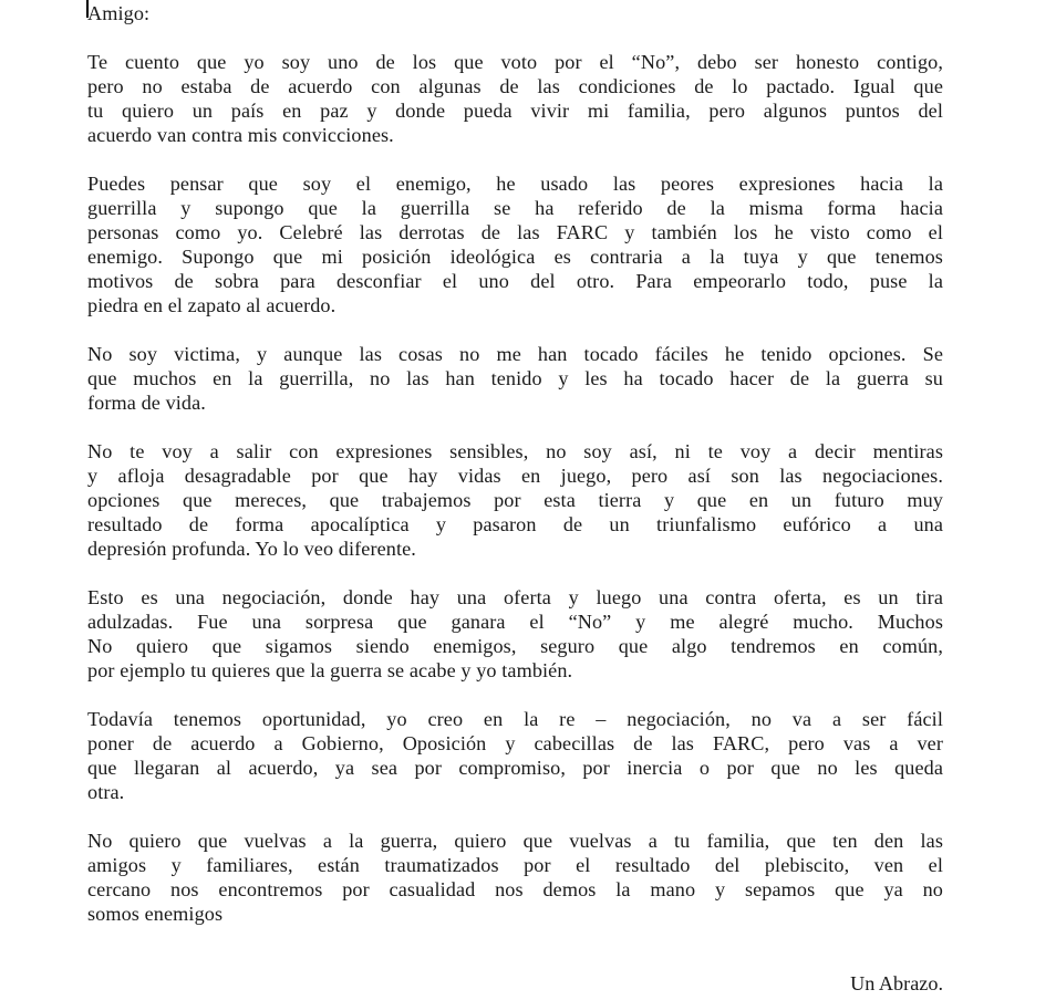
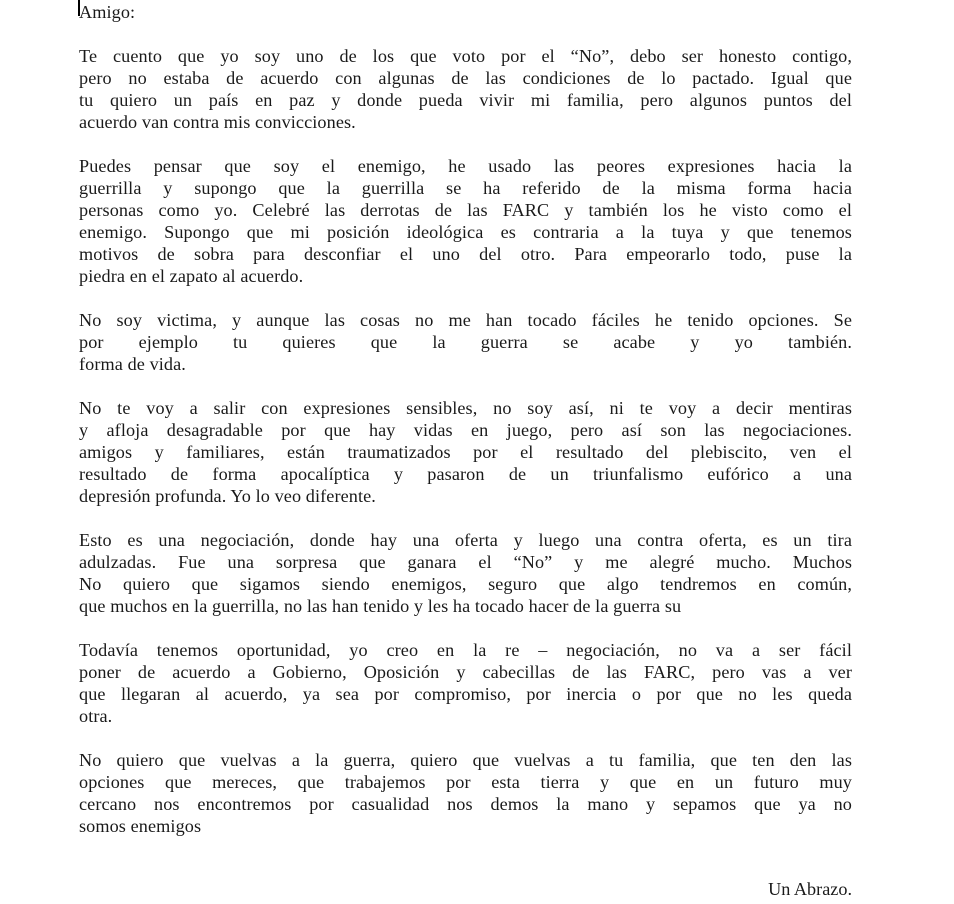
  Amigo:
  Te cuento que yo soy uno de los que voto por el “No”, debo ser honesto contigo,
  pero no estaba de acuerdo con algunas de las condiciones de lo pactado. Igual que
  tu quiero un país en paz y donde pueda vivir mi familia, pero algunos puntos del
  acuerdo van contra mis convicciones.
  Puedes pensar que soy el enemigo, he usado las peores expresiones hacia la
  guerrilla y supongo que la guerrilla se ha referido de la misma forma hacia
  personas como yo. Celebré las derrotas de las FARC y también los he visto como el
  enemigo. Supongo que mi posición ideológica es contraria a la tuya y que tenemos
  motivos de sobra para desconfiar el uno del otro. Para empeorarlo todo, puse la
  piedra en el zapato al acuerdo.
  No soy victima, y aunque las cosas no me han tocado fáciles he tenido opciones. Se
- que muchos en la guerrilla, no las han tenido y les ha tocado hacer de la guerra su
+ por ejemplo tu quieres que la guerra se acabe y yo también.
  forma de vida.
  No te voy a salir con expresiones sensibles, no soy así, ni te voy a decir mentiras
  y afloja desagradable por que hay vidas en juego, pero así son las negociaciones.
- opciones que mereces, que trabajemos por esta tierra y que en un futuro muy
+ amigos y familiares, están traumatizados por el resultado del plebiscito, ven el
  resultado de forma apocalíptica y pasaron de un triunfalismo eufórico a una
  depresión profunda. Yo lo veo diferente.
  Esto es una negociación, donde hay una oferta y luego una contra oferta, es un tira
  adulzadas. Fue una sorpresa que ganara el “No” y me alegré mucho. Muchos
  No quiero que sigamos siendo enemigos, seguro que algo tendremos en común,
- por ejemplo tu quieres que la guerra se acabe y yo también.
+ que muchos en la guerrilla, no las han tenido y les ha tocado hacer de la guerra su
  Todavía tenemos oportunidad, yo creo en la re – negociación, no va a ser fácil
  poner de acuerdo a Gobierno, Oposición y cabecillas de las FARC, pero vas a ver
  que llegaran al acuerdo, ya sea por compromiso, por inercia o por que no les queda
  otra.
  No quiero que vuelvas a la guerra, quiero que vuelvas a tu familia, que ten den las
- amigos y familiares, están traumatizados por el resultado del plebiscito, ven el
+ opciones que mereces, que trabajemos por esta tierra y que en un futuro muy
  cercano nos encontremos por casualidad nos demos la mano y sepamos que ya no
  somos enemigos
  Un Abrazo.
